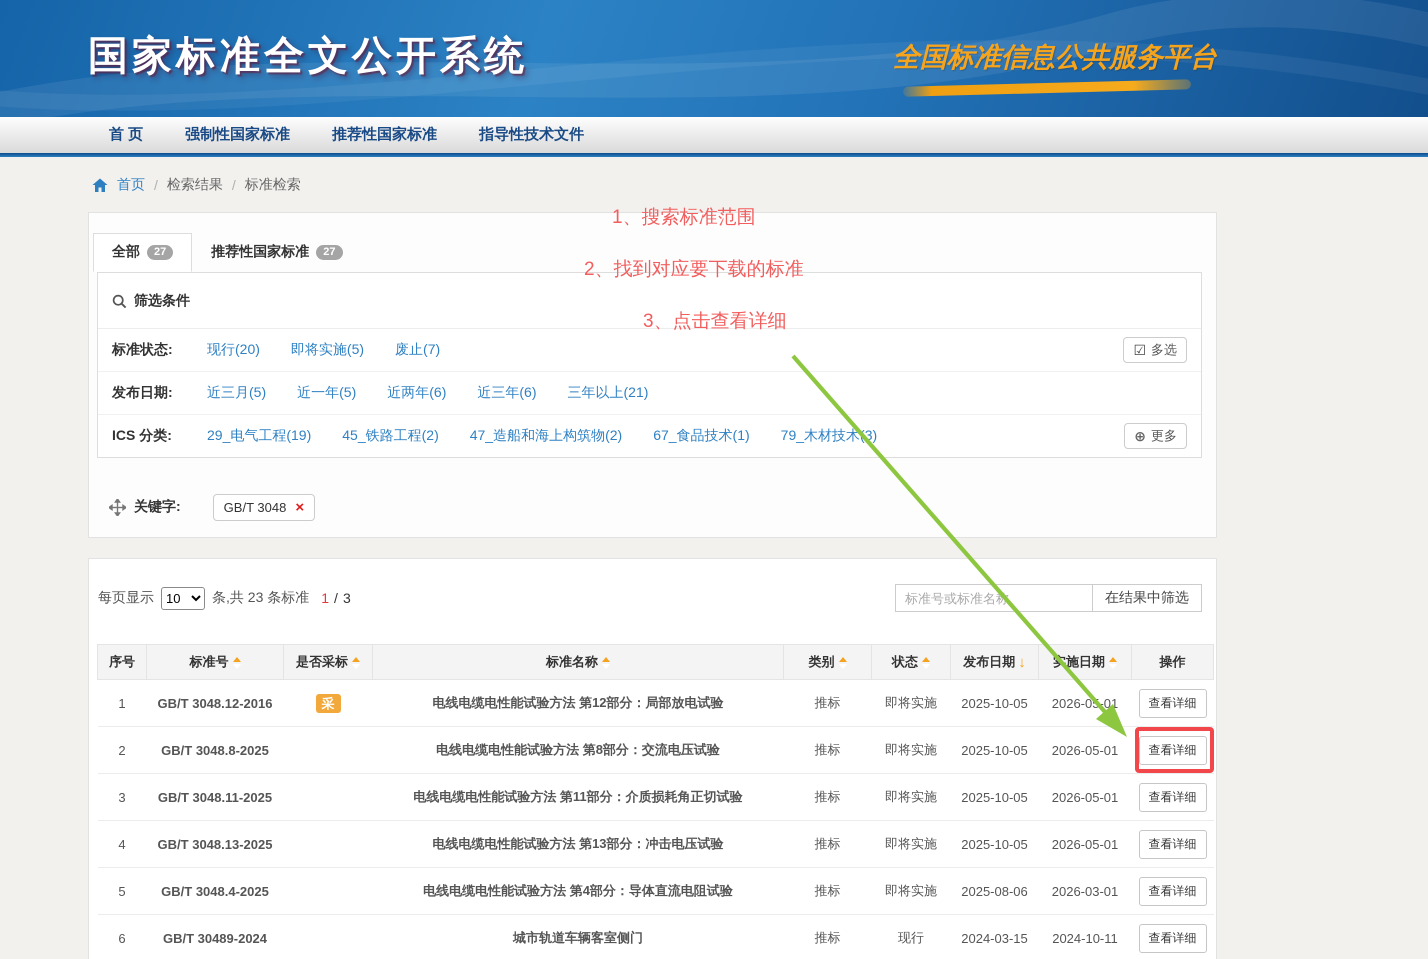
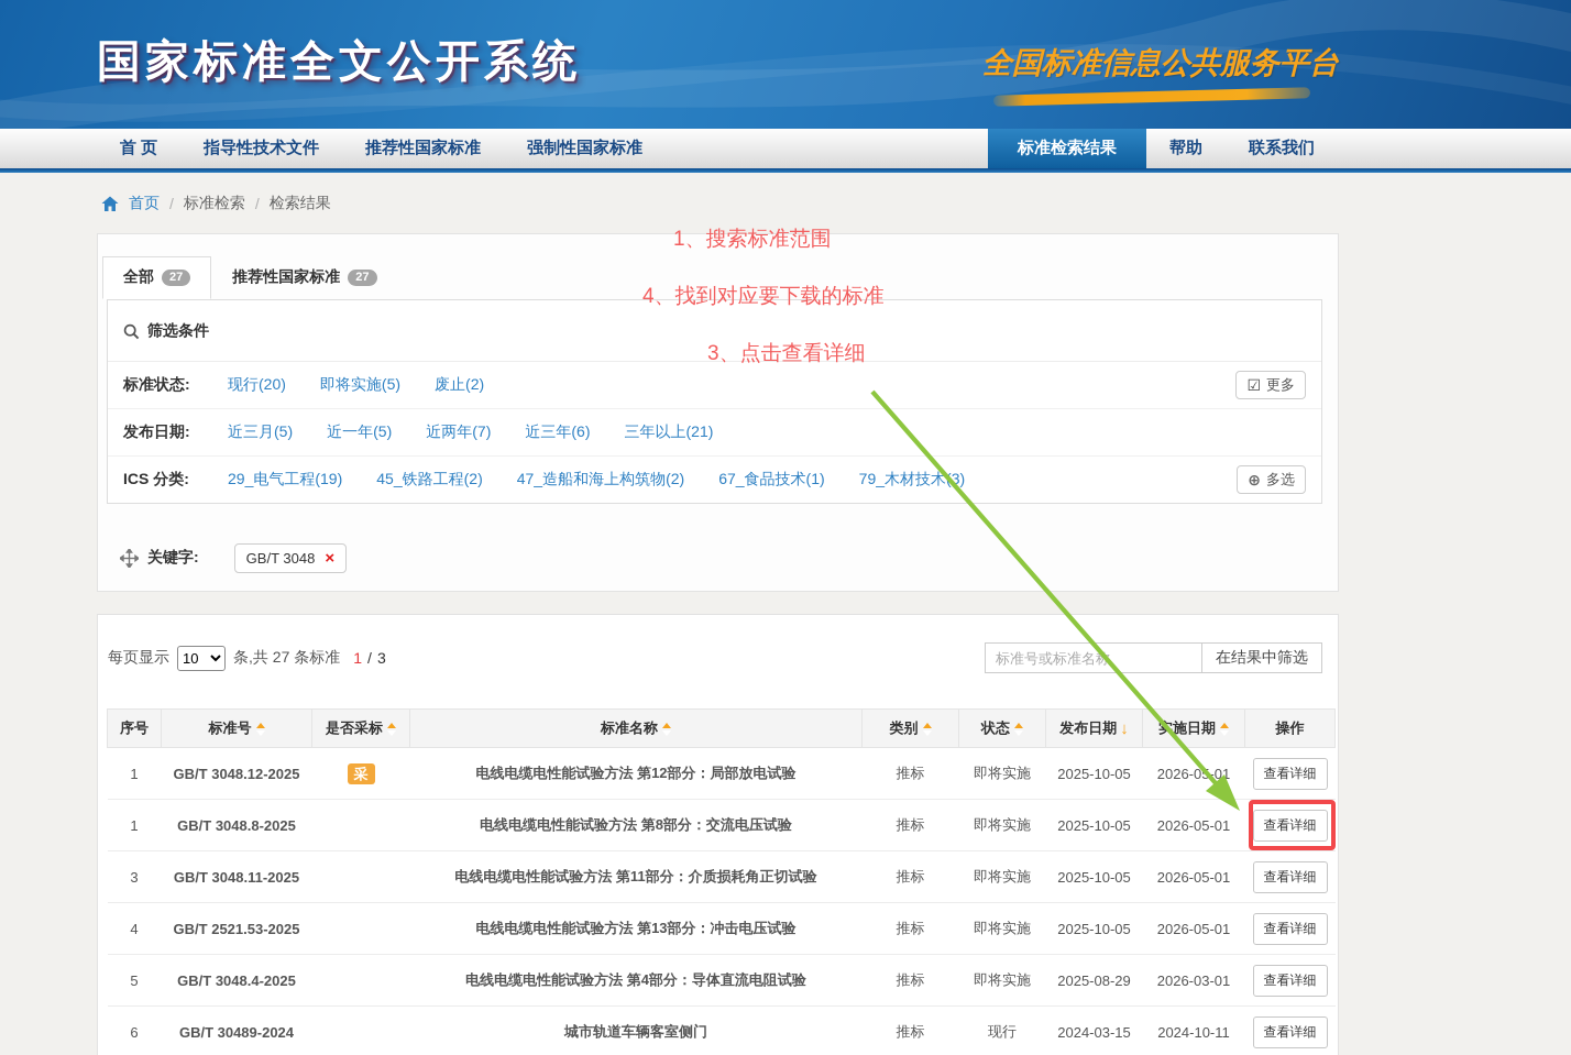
  国家标准全文公开系统
  全国标准信息公共服务平
  首 页
- 强制性国家标准
+ 指导性技术文件
  推荐性国家标准
- 指导性技术文件
+ 强制性国家标准
+ 标准检索结果
+ 帮助
+ 联系我们
  首页
  /
- 检索结果
+ 标准检索
  /
- 标准检索
+ 检索结果
  全部
  27
  推荐性国家标准
  27
  筛选条件
  标准状态:
  现行(20)
  即将实施(5)
- 废止(7)
+ 废止(2)
- 多选
+ 更多
  发布日期:
  近三月(5)
  近一年(5)
- 近两年(6)
+ 近两年(7)
  近三年(6)
  三年以上(21)
  ICS 分类:
  29_电气工程(19)
  45_铁路工程(2)
  47_造船和海上构筑物(2)
  67_食品技术(1)
  79_木材技术3)
- 更多
+ 多选
  关键字:
  GB/T 3048
  ×
  每页显示
  10
- 条,共 23 条标准
+ 条,共 27 条标准
  1
  /
  3
  标准号或标准名
  在结果中筛选
  序号	标准号	是否采标	标准名称	类别	状态	发布日期 ↓	施日期	操作
- 1	GB/T 3048.12-2016	采	电线电缆电性能试验方法 第12部分：局部放电试验	推标	即将实施	2025-10-05	2026-0-01	查看详细
+ 1	GB/T 3048.12-2025	采	电线电缆电性能试验方法 第12部分：局部放电试验	推标	即将实施	2025-10-05	2026-0-01	查看详细
- 2	GB/T 3048.8-2025		电线电缆电性能试验方法 第8部分：交流电压试验	推标	即将实施	2025-10-05	2026-05-01	查看详细
+ 1	GB/T 3048.8-2025		电线电缆电性能试验方法 第8部分：交流电压试验	推标	即将实施	2025-10-05	2026-05-01	查看详细
  3	GB/T 3048.11-2025		电线电缆电性能试验方法 第11部分：介质损耗角正切试验	推标	即将实施	2025-10-05	2026-05-01	查看详细
- 4	GB/T 3048.13-2025		电线电缆电性能试验方法 第13部分：冲击电压试验	推标	即将实施	2025-10-05	2026-05-01	查看详细
+ 4	GB/T 2521.53-2025		电线电缆电性能试验方法 第13部分：冲击电压试验	推标	即将实施	2025-10-05	2026-05-01	查看详细
- 5	GB/T 3048.4-2025		电线电缆电性能试验方法 第4部分：导体直流电阻试验	推标	即将实施	2025-08-06	2026-03-01	查看详细
+ 5	GB/T 3048.4-2025		电线电缆电性能试验方法 第4部分：导体直流电阻试验	推标	即将实施	2025-08-29	2026-03-01	查看详细
  6	GB/T 30489-2024		城市轨道车辆客室侧门	推标	现行	2024-03-15	2024-10-11	查看详细
  1、搜索标准范围
- 2、找到对应要下载的标准
+ 4、找到对应要下载的标准
  3、点击查看详细
